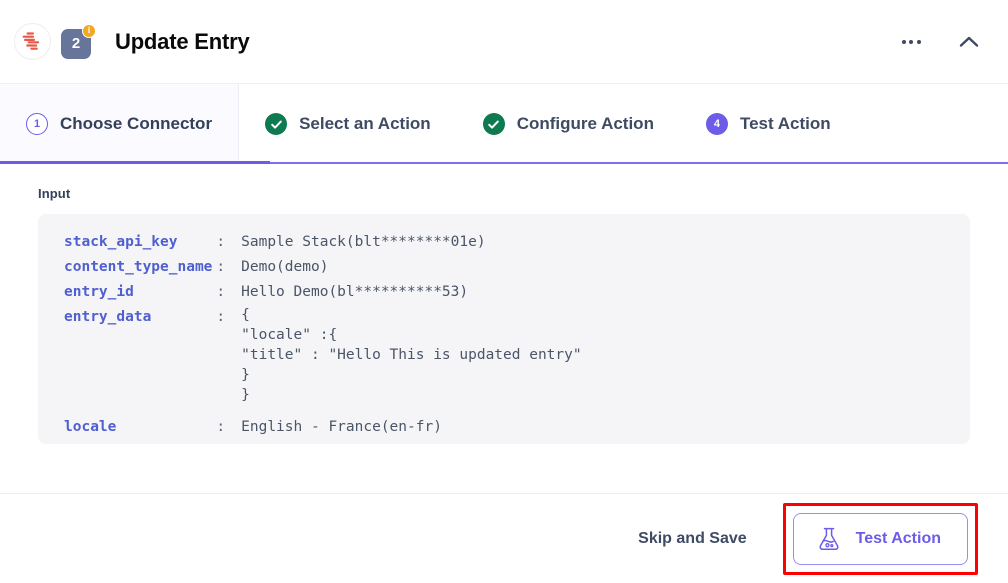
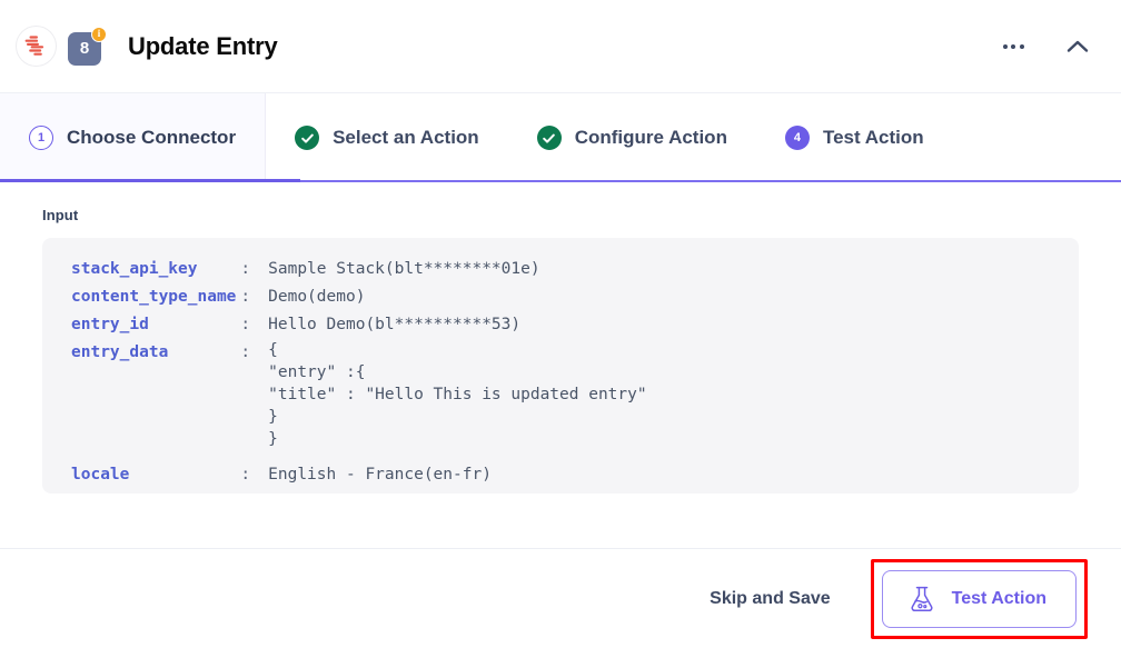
- 2
+ 8
  i
  Update Entry
  1
  Choose Connector
  Select an Action
  Configure Action
  4
  Test Action
  Input
  stack_api_key	:	Sample Stack(blt********01e)
  content_type_name	:	Demo(demo)
  entry_id	:	Hello Demo(bl**********53)
- entry_data	:	{ "locale" :{ "title" : "Hello This is updated entry" } }
+ entry_data	:	{ "entry" :{ "title" : "Hello This is updated entry" } }
  locale	:	English - France(en-fr)
  Skip and Save
  Test Action
